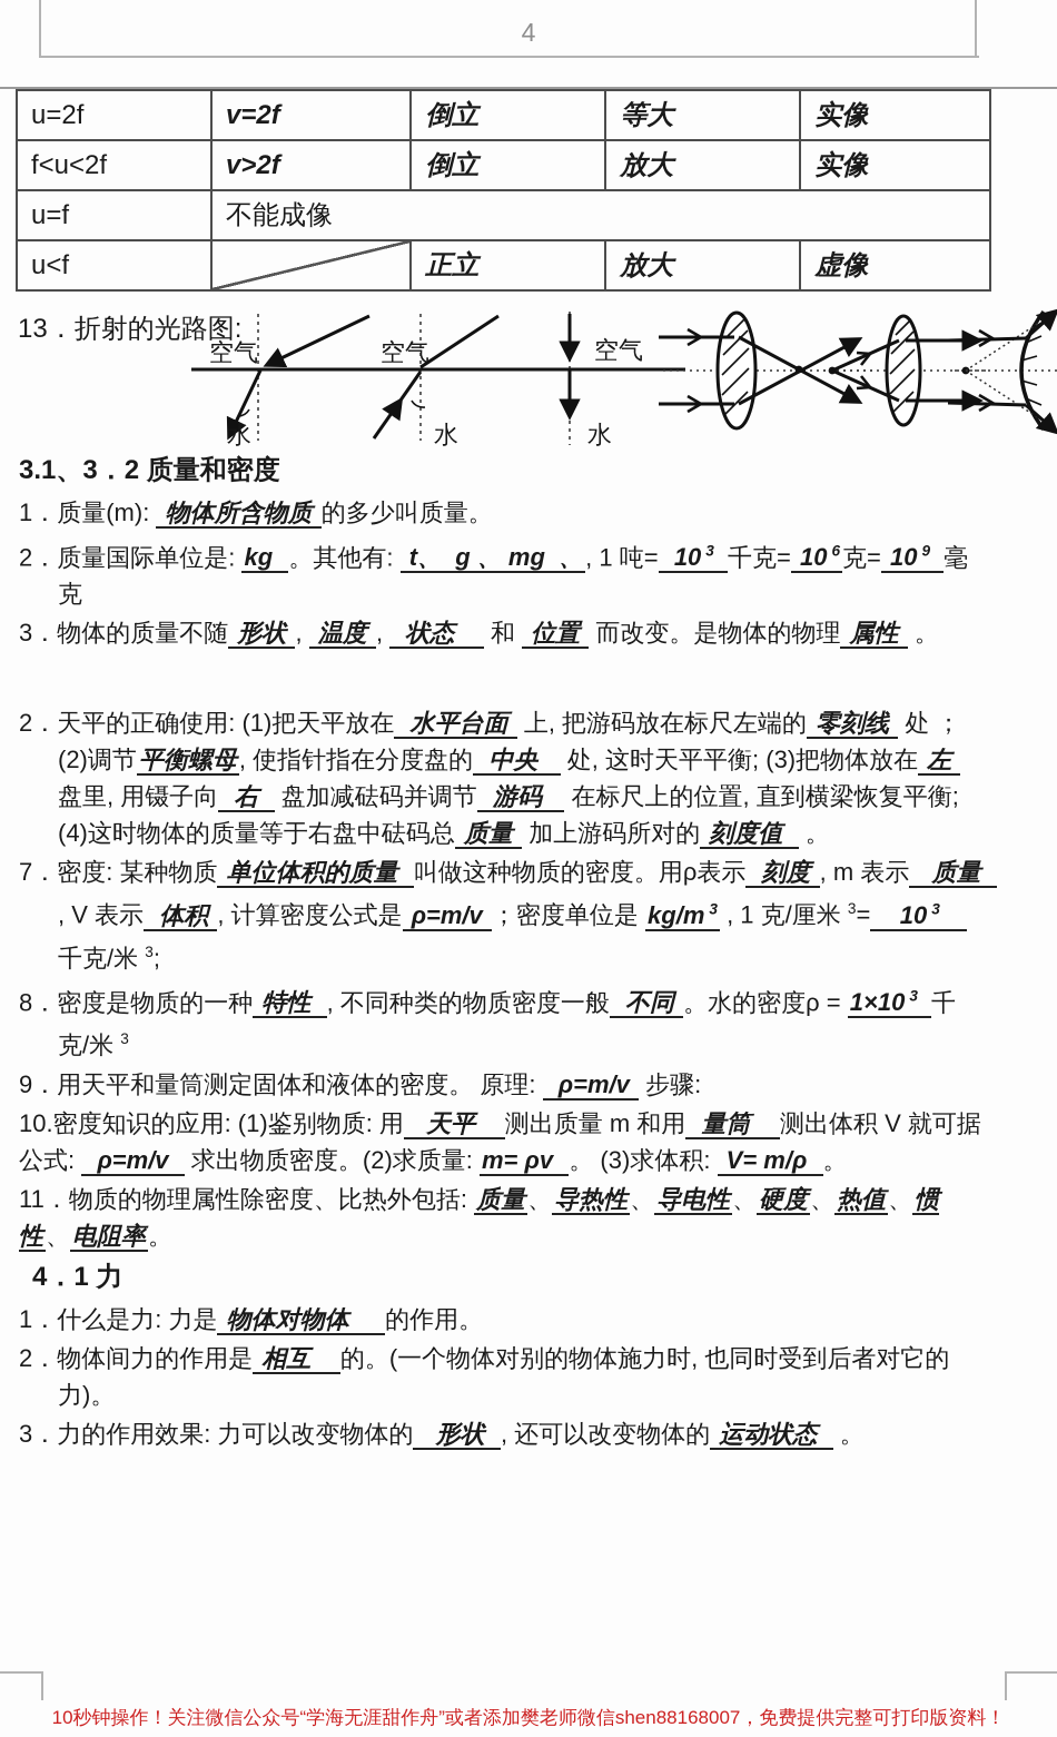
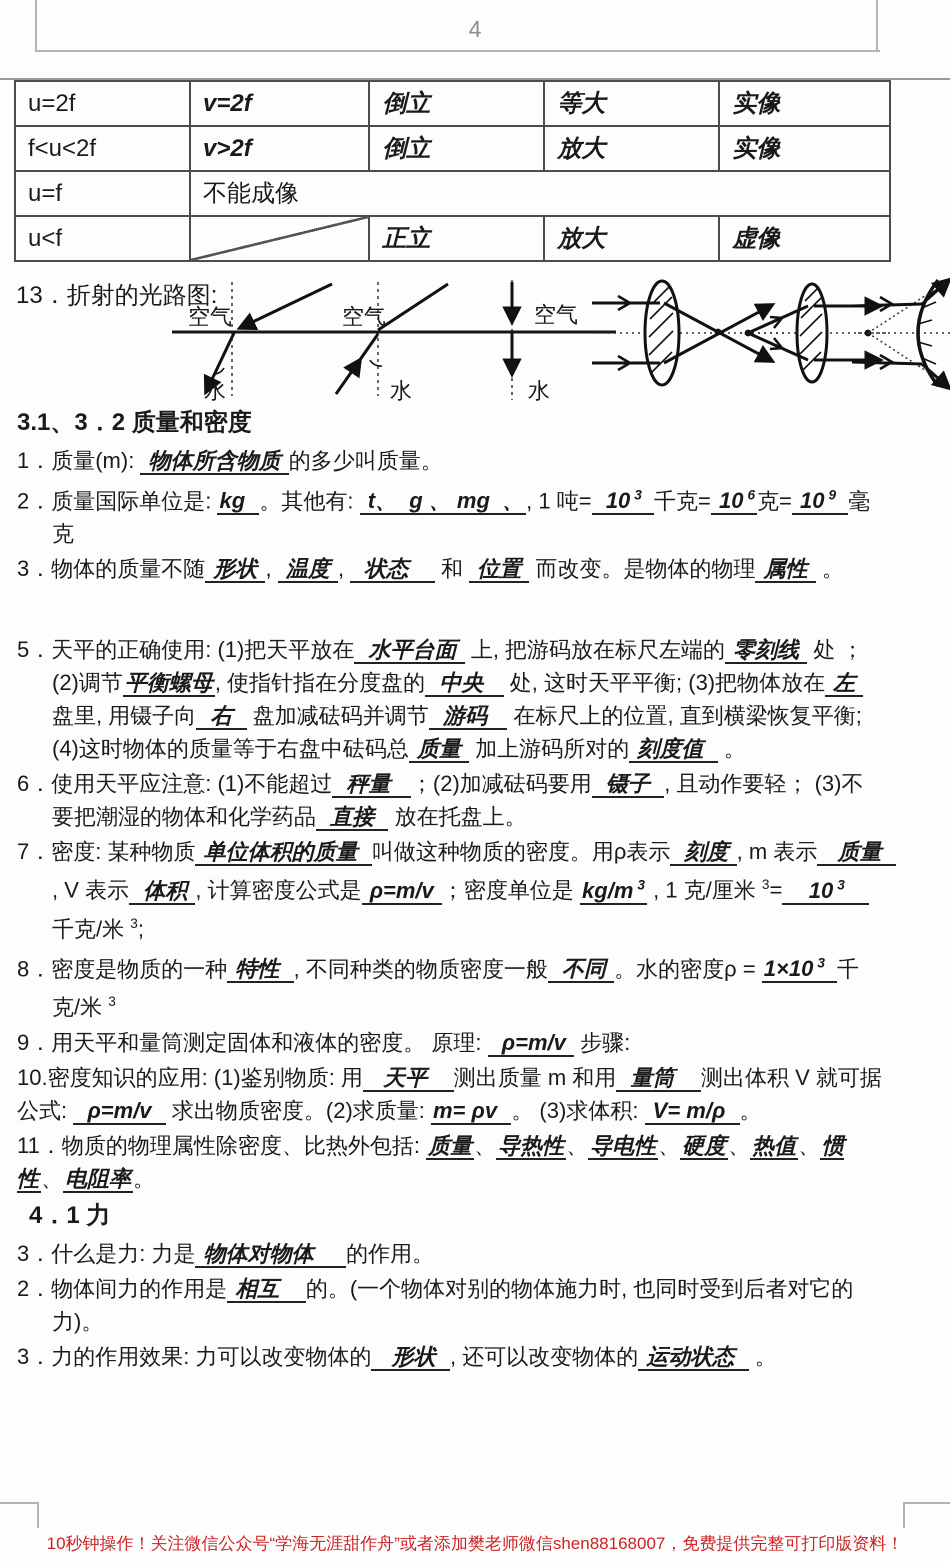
  4
  u=2f	v=2f	倒立	等大	实像
  f<u<2f	v>2f	倒立	放大	实像
  u=f	不能成像
  u<f		正立	放大	虚像
  13．折射的光路图:
  空气
  水
  空气
  水
  空气
  水
  3.1、3．2 质量和密度
  1．质量(m): 物体所含物质 的多少叫质量。
  2．质量国际单位是: kg 。其他有: t、 g 、 mg 、, 1 吨= 10 3 千克= 10 6 克= 10 9 毫克
  3．物体的质量不随 形状 , 温度 , 状态 和 位置 而改变。是物体的物理 属性 。
- 2．天平的正确使用: (1)把天平放在 水平台面 上, 把游码放在标尺左端的 零刻线 处 ；(2)调节平衡螺母, 使指针指在分度盘的 中央 处, 这时天平平衡; (3)把物体放在 左 盘里, 用镊子向 右 盘加减砝码并调节 游码 在标尺上的位置, 直到横梁恢复平衡; (4)这时物体的质量等于右盘中砝码总 质量 加上游码所对的 刻度值 。
+ 5．天平的正确使用: (1)把天平放在 水平台面 上, 把游码放在标尺左端的 零刻线 处 ；(2)调节平衡螺母, 使指针指在分度盘的 中央 处, 这时天平平衡; (3)把物体放在 左 盘里, 用镊子向 右 盘加减砝码并调节 游码 在标尺上的位置, 直到横梁恢复平衡; (4)这时物体的质量等于右盘中砝码总 质量 加上游码所对的 刻度值 。
+ 6．使用天平应注意: (1)不能超过 秤量 ；(2)加减砝码要用 镊子 , 且动作要轻； (3)不要把潮湿的物体和化学药品 直接 放在托盘上。
  7．密度: 某种物质 单位体积的质量 叫做这种物质的密度。用ρ表示 刻度 , m 表示 质量 , V 表示 体积 , 计算密度公式是 ρ=m/v ；密度单位是 kg/m 3 , 1 克/厘米 3= 10 3 千克/米 3;
  8．密度是物质的一种 特性 , 不同种类的物质密度一般 不同 。水的密度ρ = 1×10 3 千克/米 3
  9．用天平和量筒测定固体和液体的密度。 原理: ρ=m/v 步骤:
  10.密度知识的应用: (1)鉴别物质: 用 天平 测出质量 m 和用 量筒 测出体积 V 就可据公式: ρ=m/v 求出物质密度。(2)求质量: m= ρv 。 (3)求体积: V= m/ρ 。
  11．物质的物理属性除密度、比热外包括: 质量、导热性、导电性、硬度、热值、惯性、电阻率。
  4．1 力
- 1．什么是力: 力是 物体对物体 的作用。
+ 3．什么是力: 力是 物体对物体 的作用。
  2．物体间力的作用是 相互 的。(一个物体对别的物体施力时, 也同时受到后者对它的力)。
  3．力的作用效果: 力可以改变物体的 形状 , 还可以改变物体的 运动状态 。
  10秒钟操作！关注微信公众号“学海无涯甜作舟”或者添加樊老师微信shen88168007，免费提供完整可打印版资料！
